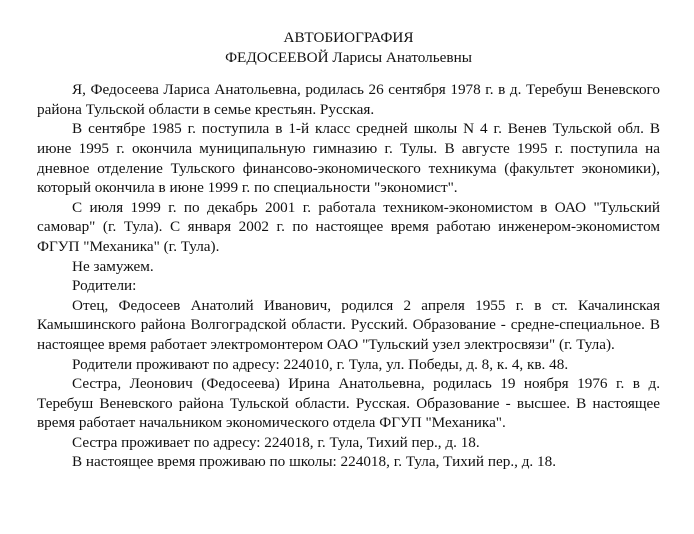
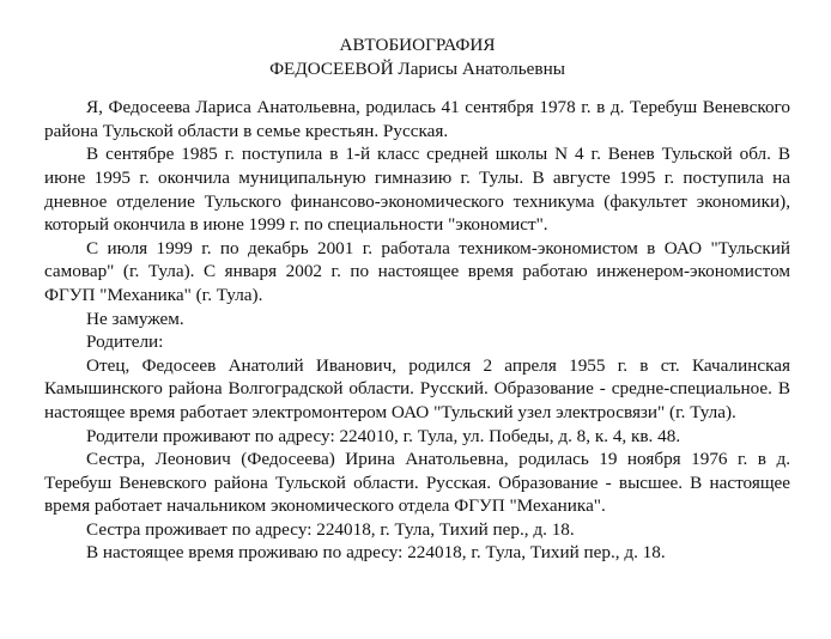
  АВТОБИОГРАФИЯ
  ФЕДОСЕЕВОЙ Ларисы Анатольевны
- Я, Федосеева Лариса Анатольевна, родилась 26 сентября 1978 г. в д. Теребуш Веневского района Тульской области в семье крестьян. Русская.
+ Я, Федосеева Лариса Анатольевна, родилась 41 сентября 1978 г. в д. Теребуш Веневского района Тульской области в семье крестьян. Русская.
  В сентябре 1985 г. поступила в 1-й класс средней школы N 4 г. Венев Тульской обл. В июне 1995 г. окончила муниципальную гимназию г. Тулы. В августе 1995 г. поступила на дневное отделение Тульского финансово-экономического техникума (факультет экономики), который окончила в июне 1999 г. по специальности "экономист".
  С июля 1999 г. по декабрь 2001 г. работала техником-экономистом в ОАО "Тульский самовар" (г. Тула). С января 2002 г. по настоящее время работаю инженером-экономистом ФГУП "Механика" (г. Тула).
  Не замужем.
  Родители:
  Отец, Федосеев Анатолий Иванович, родился 2 апреля 1955 г. в ст. Качалинская Камышинского района Волгоградской области. Русский. Образование - средне-специальное. В настоящее время работает электромонтером ОАО "Тульский узел электросвязи" (г. Тула).
  Родители проживают по адресу: 224010, г. Тула, ул. Победы, д. 8, к. 4, кв. 48.
  Сестра, Леонович (Федосеева) Ирина Анатольевна, родилась 19 ноября 1976 г. в д. Теребуш Веневского района Тульской области. Русская. Образование - высшее. В настоящее время работает начальником экономического отдела ФГУП "Механика".
  Сестра проживает по адресу: 224018, г. Тула, Тихий пер., д. 18.
- В настоящее время проживаю по школы: 224018, г. Тула, Тихий пер., д. 18.
+ В настоящее время проживаю по адресу: 224018, г. Тула, Тихий пер., д. 18.
